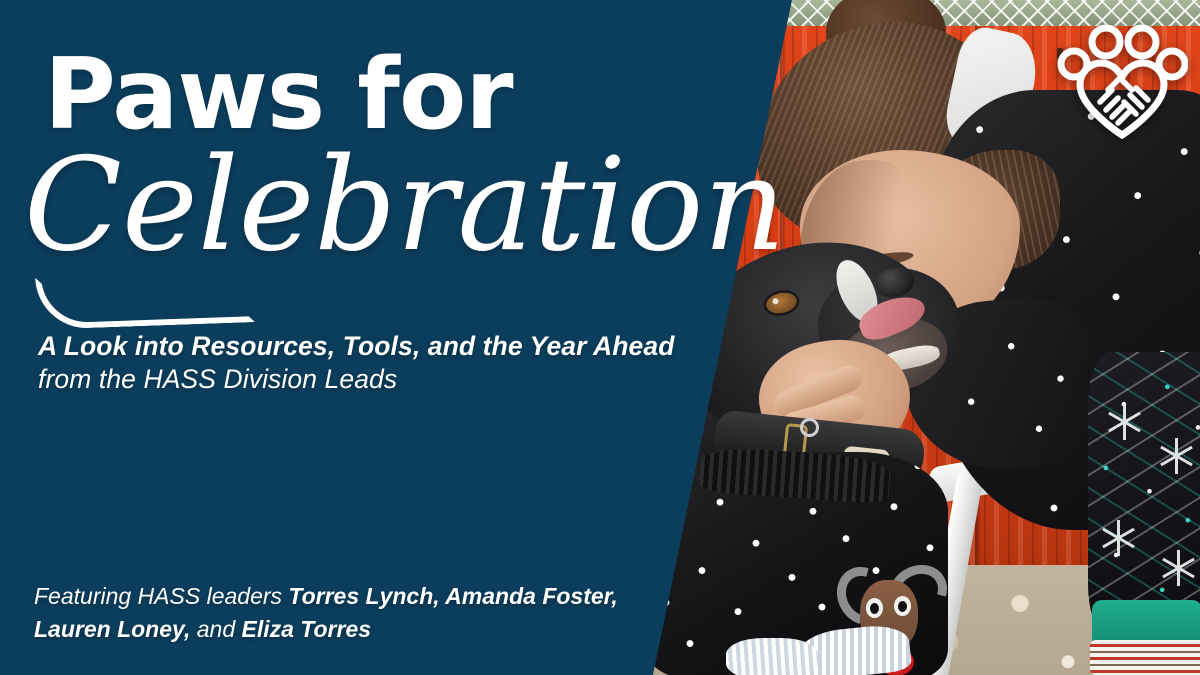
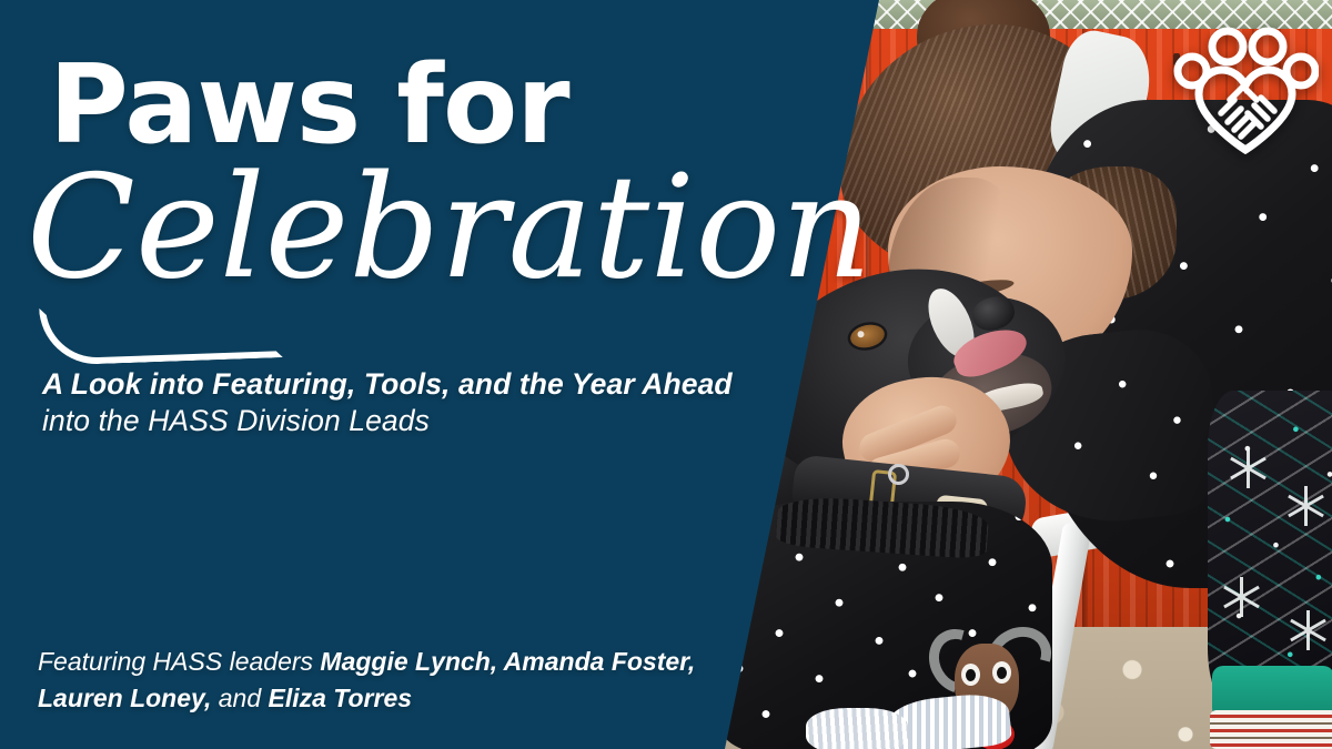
  Paws for
  Celebration
- A Look into Resources, Tools, and the Year Ahead
+ A Look into Featuring, Tools, and the Year Ahead
- from the HASS Division Leads
+ into the HASS Division Leads
- Featuring HASS leaders Torres Lynch, Amanda Foster, Lauren Loney, and Eliza Torres
+ Featuring HASS leaders Maggie Lynch, Amanda Foster, Lauren Loney, and Eliza Torres
